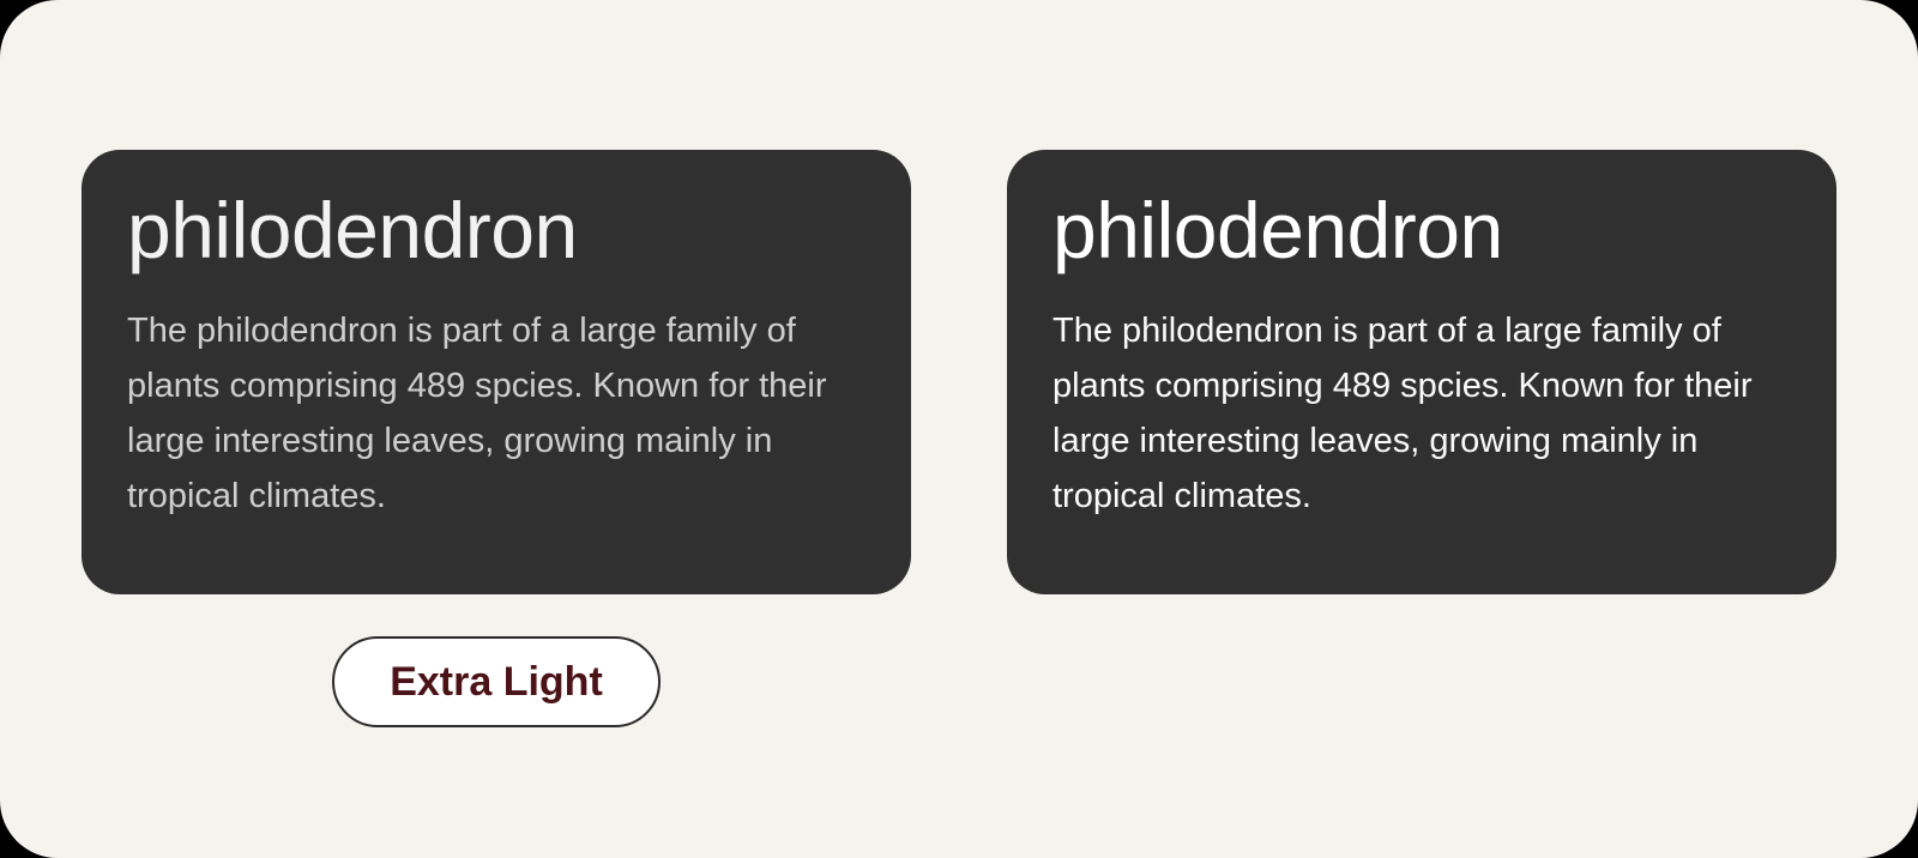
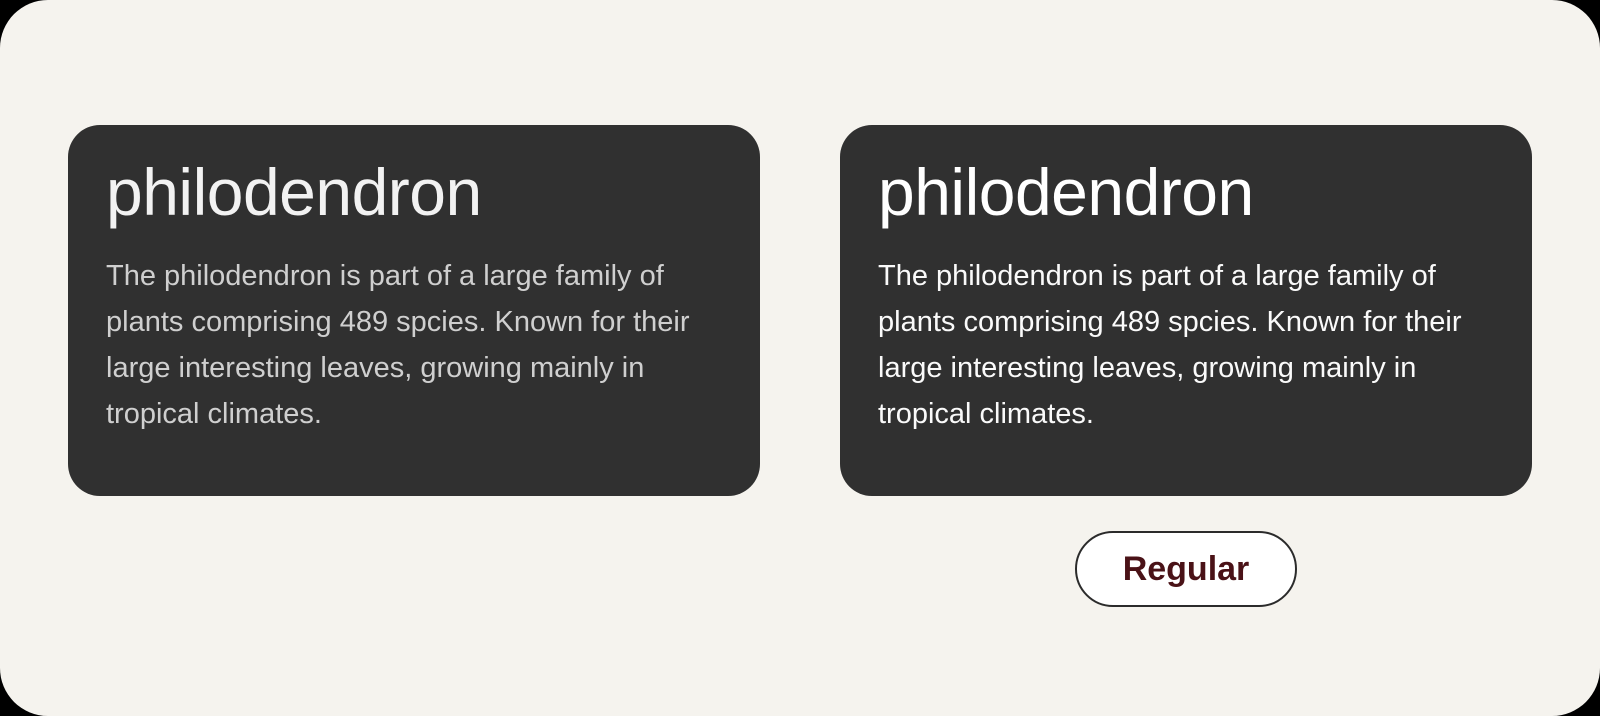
  philodendron
  The philodendron is part of a large family of plants comprising 489 spcies. Known for their large interesting leaves, growing mainly in tropical climates.
- Extra Light
  philodendron
  The philodendron is part of a large family of plants comprising 489 spcies. Known for their large interesting leaves, growing mainly in tropical climates.
+ Regular
